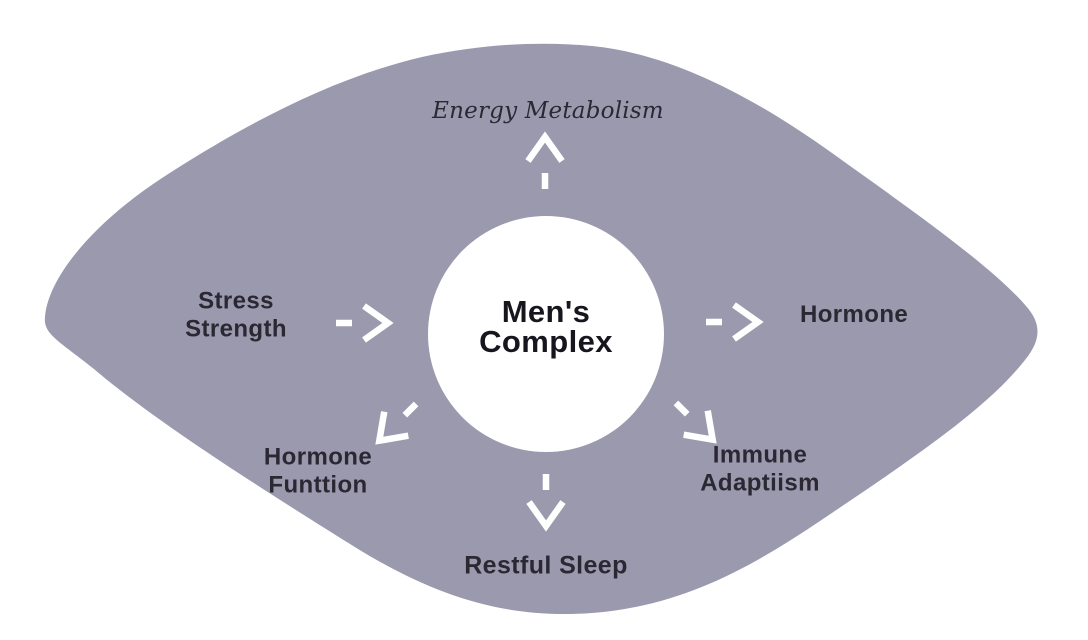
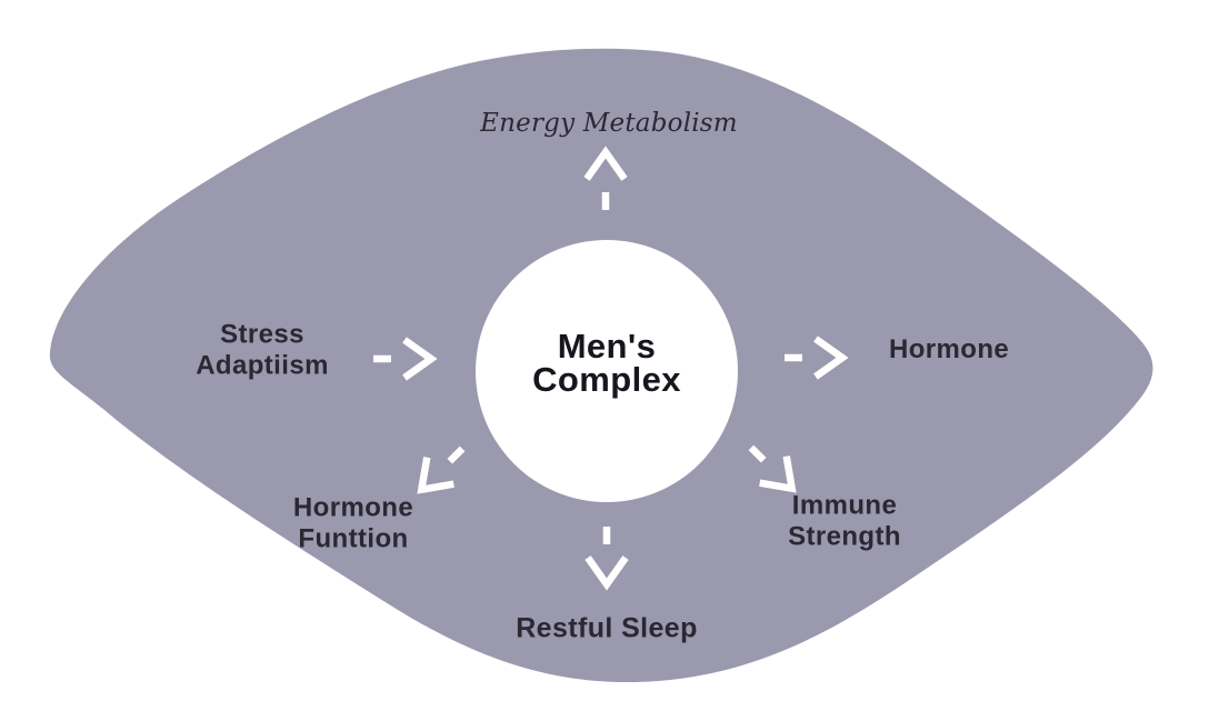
  Men's
  Complex
  Energy Metabolism
  Stress
- Strength
+ Adaptiism
  Hormone
  Hormone
  Funttion
  Immune
- Adaptiism
+ Strength
  Restful Sleep
